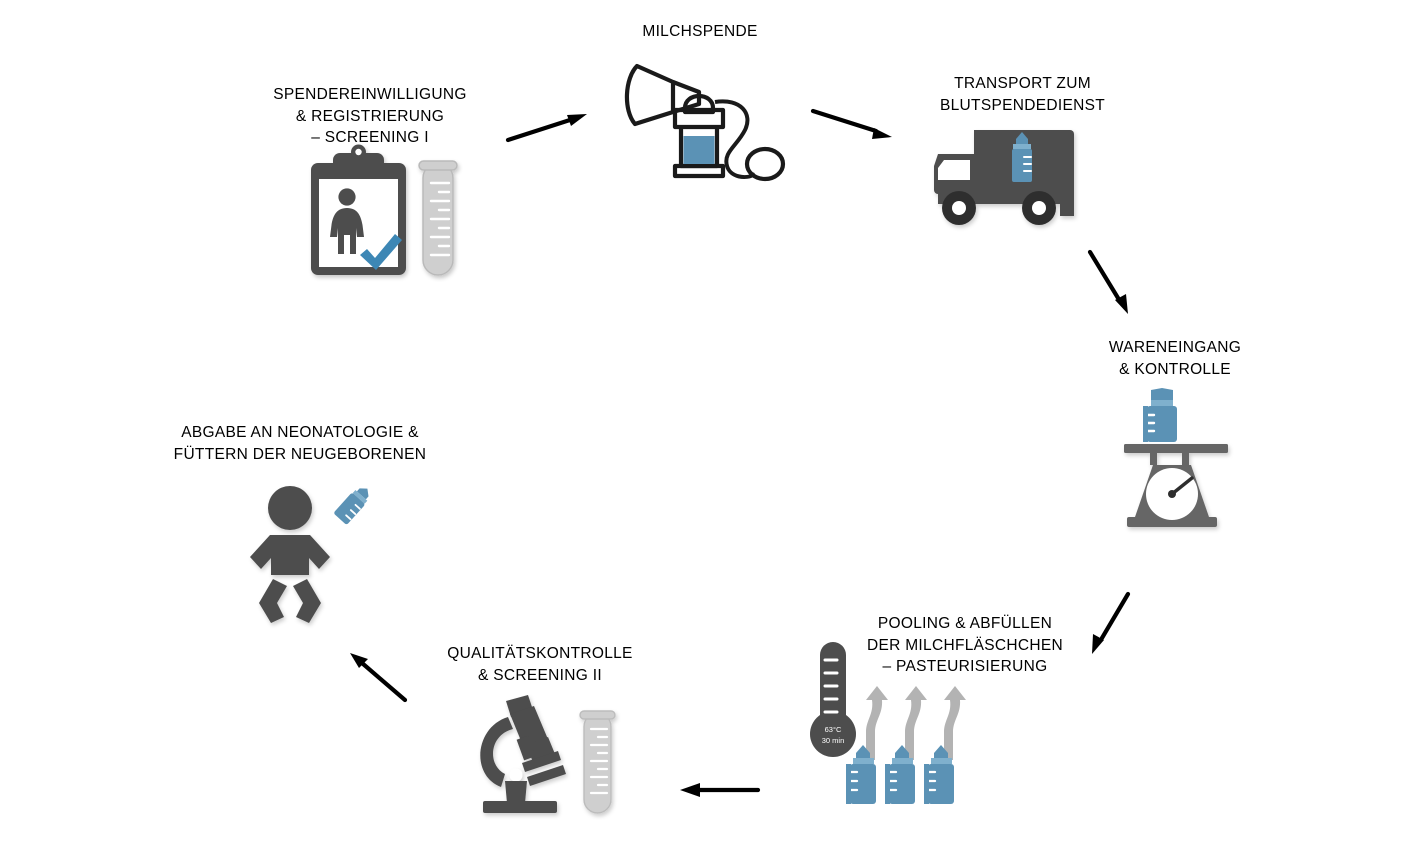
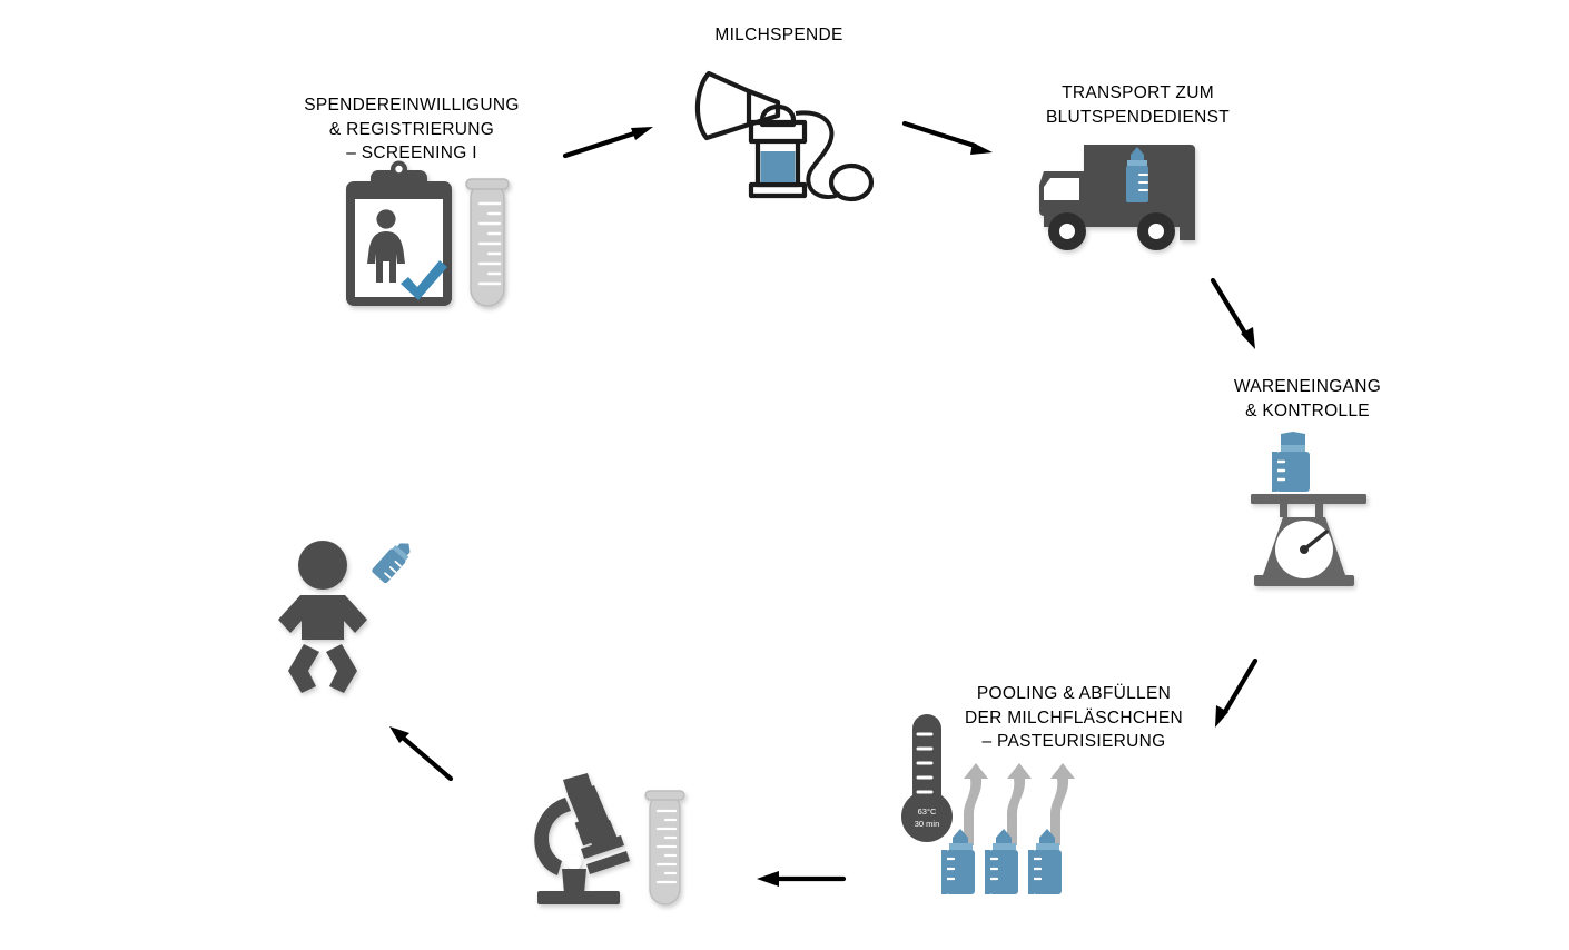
  SPENDEREINWILLIGUNG
  & REGISTRIERUNG
  – SCREENING I
  MILCHSPENDE
  TRANSPORT ZUM
  BLUTSPENDEDIENST
  WARENEINGANG
  & KONTROLLE
  POOLING & ABFÜLLEN
  DER MILCHFLÄSCHCHEN
  – PASTEURISIERUNG
- QUALITÄTSKONTROLLE
- & SCREENING II
- ABGABE AN NEONATOLOGIE &
- FÜTTERN DER NEUGEBORENEN
  63°C
  30 min
